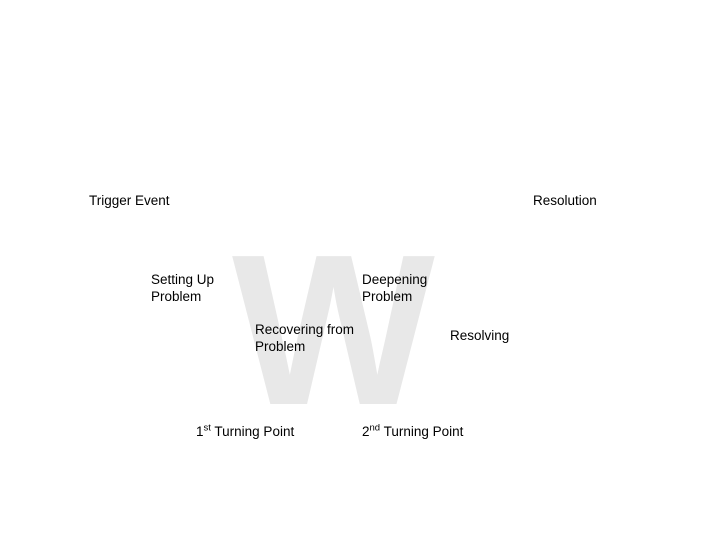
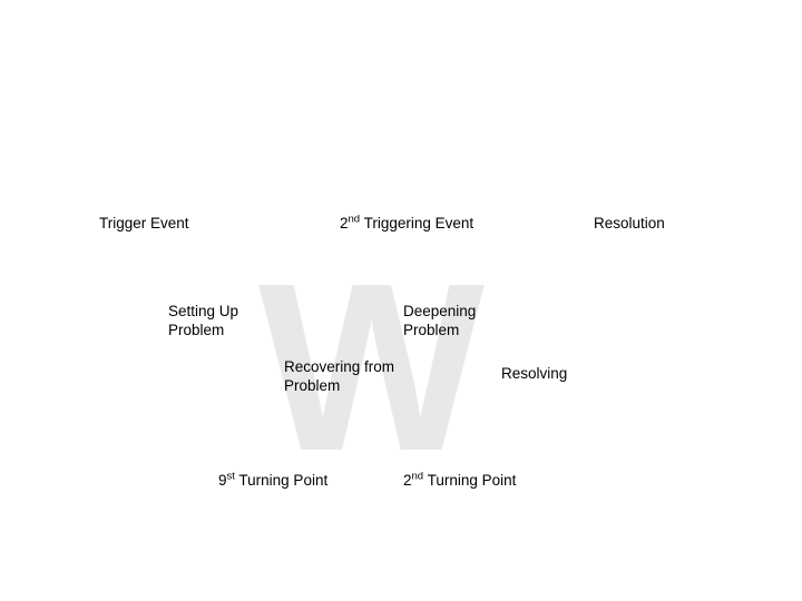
  W
  Trigger Event
+ 2nd Triggering Event
  Resolution
  Setting Up
  Problem
  Deepening
  Problem
  Recovering from
  Problem
  Resolving
- 1st Turning Point
+ 9st Turning Point
  2nd Turning Point
